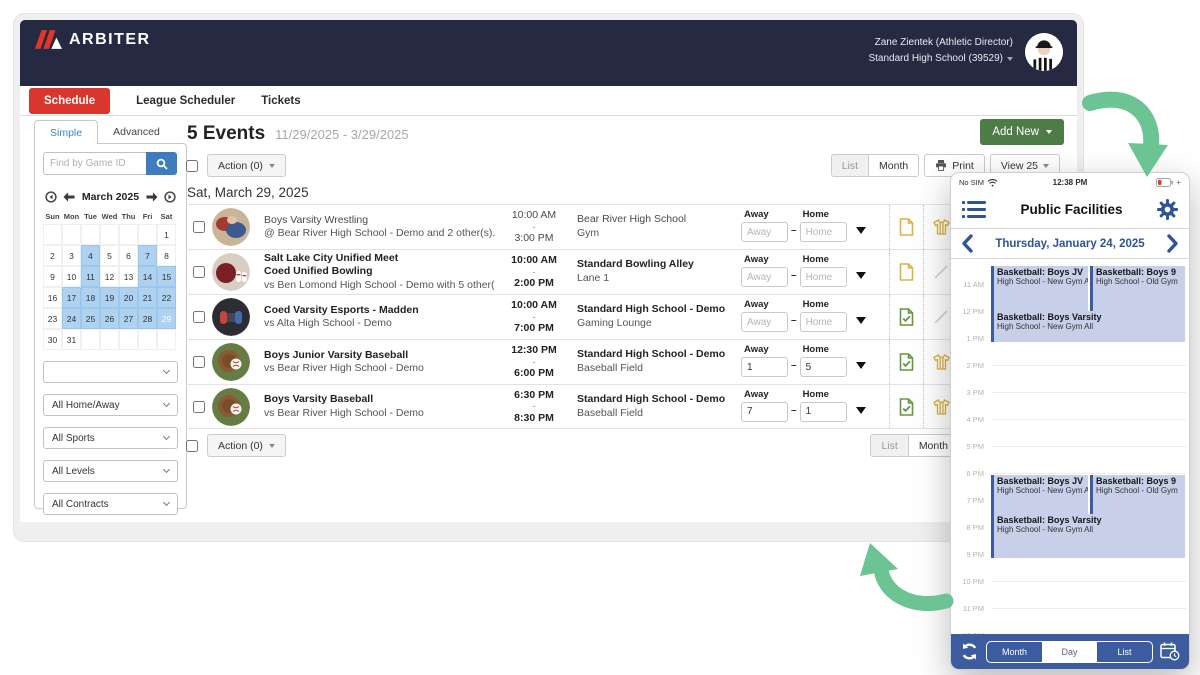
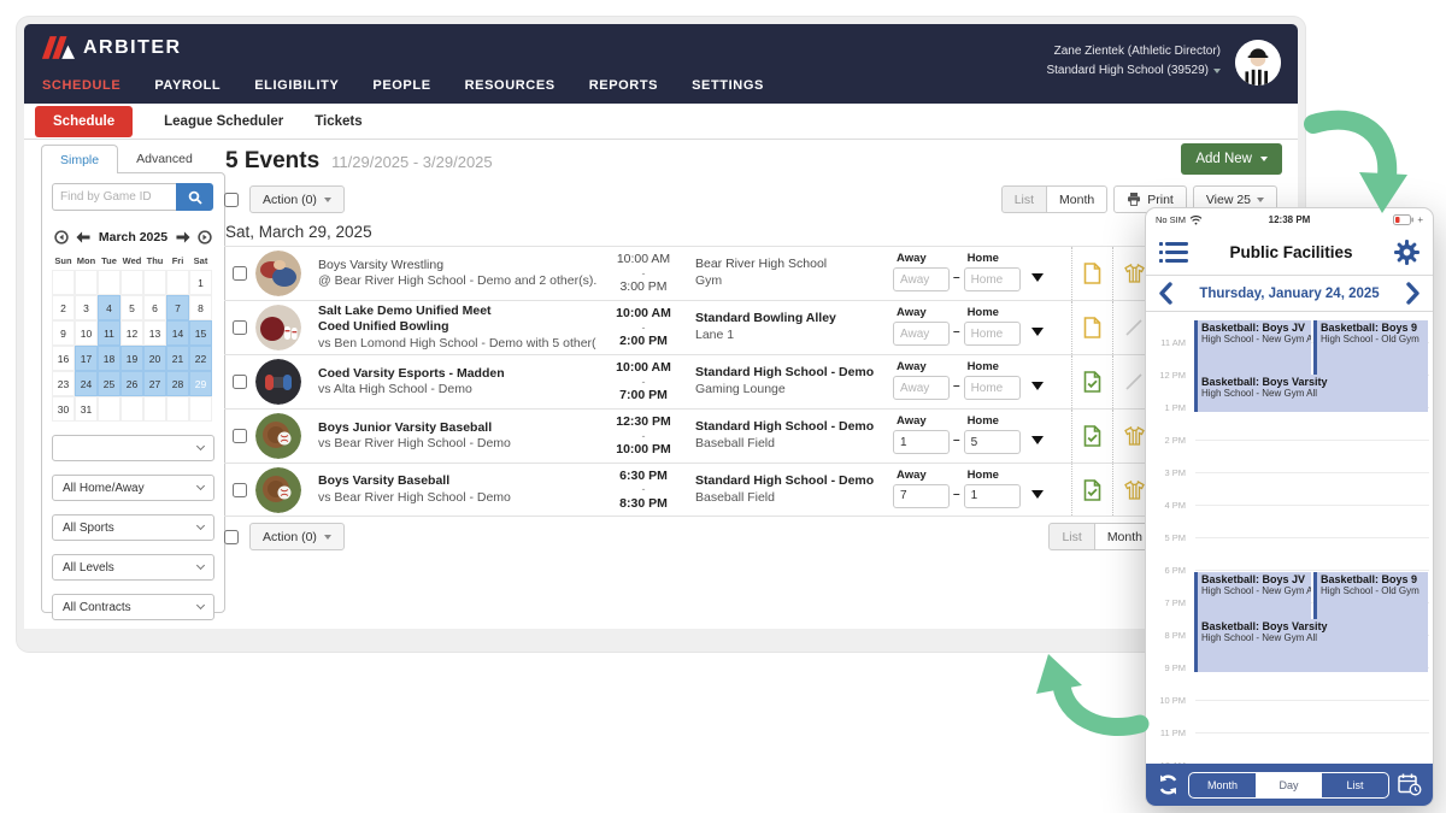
  ARBITER
+ SCHEDULE
+ PAYROLL
+ ELIGIBILITY
+ PEOPLE
+ RESOURCES
+ REPORTS
+ SETTINGS
  Zane Zientek (Athletic Director)
  Standard High School (39529)
  Schedule
  League Scheduler
  Tickets
  Simple
  Advanced
  Find by Game ID
  March 2025
  Sun
  Mon
  Tue
  Wed
  Thu
  Fri
  Sat
  1
  2
  3
  4
  5
  6
  7
  8
  9
  10
  11
  12
  13
  14
  15
  16
  17
  18
  19
  20
  21
  22
  23
  24
  25
  26
  27
  28
  29
  30
  31
  All Home/Away
  All Sports
  All Levels
  All Contracts
  5 Events
  11/29/2025 - 3/29/2025
  Add New
  Action (0)
  List
  Month
  Print
  View 25
  Sat, March 29, 2025
  Boys Varsity Wrestling
  @ Bear River High School - Demo and 2 other(s
  10:00 AM
  -
  3:00 PM
  Bear River High School
  Gym
  Away
  Away
  –
  Home
  Home
- Salt Lake City Unified Meet
+ Salt Lake Demo Unified Meet
  Coed Unified Bowling
  vs Ben Lomond High School - Demo with 5 othe
  10:00 AM
  -
  2:00 PM
  Standard Bowling Alley
  Lane 1
  Away
  Away
  –
  Home
  Home
  Coed Varsity Esports - Madden
  vs Alta High School - Demo
  10:00 AM
  -
  7:00 PM
  Standard High School - Demo
  Gaming Lounge
  Away
  Away
  –
  Home
  Home
  Boys Junior Varsity Baseball
  vs Bear River High School - Demo
  12:30 PM
  -
- 6:00 PM
+ 10:00 PM
  Standard High School - Demo
  Baseball Field
  Away
  1
  –
  Home
  5
  Boys Varsity Baseball
  vs Bear River High School - Demo
  6:30 PM
  -
  8:30 PM
  Standard High School - Demo
  Baseball Field
  Away
  7
  –
  Home
  1
  Action (0)
  List
  Month
  No SIM
  12:38 PM
  +
  Public Facilities
  Thursday, January 24, 2025
  11 AM
  12 PM
  1 PM
  2 PM
  3 PM
  4 PM
  5 PM
  6 PM
  7 PM
  8 PM
  9 PM
  10 PM
  11 PM
  Basketball: Boys JV
  High School - New Gym
  Basketball: Boys 9
  High School - Old Gym
  Basketball: Boys Varsity
  High School - New Gym All
  Basketball: Boys JV
  High School - New Gym
  Basketball: Boys 9
  High School - Old Gym
  Basketball: Boys Varsity
  High School - New Gym All
  Month
  Day
  List
